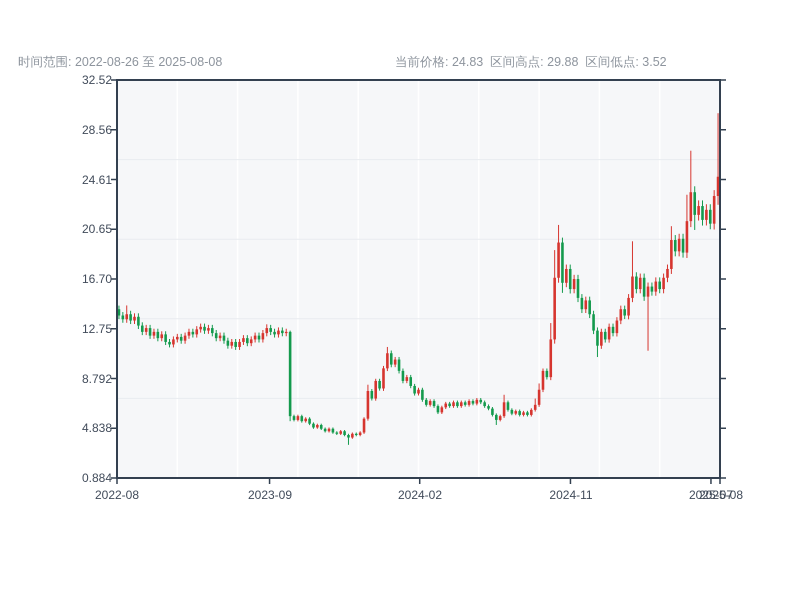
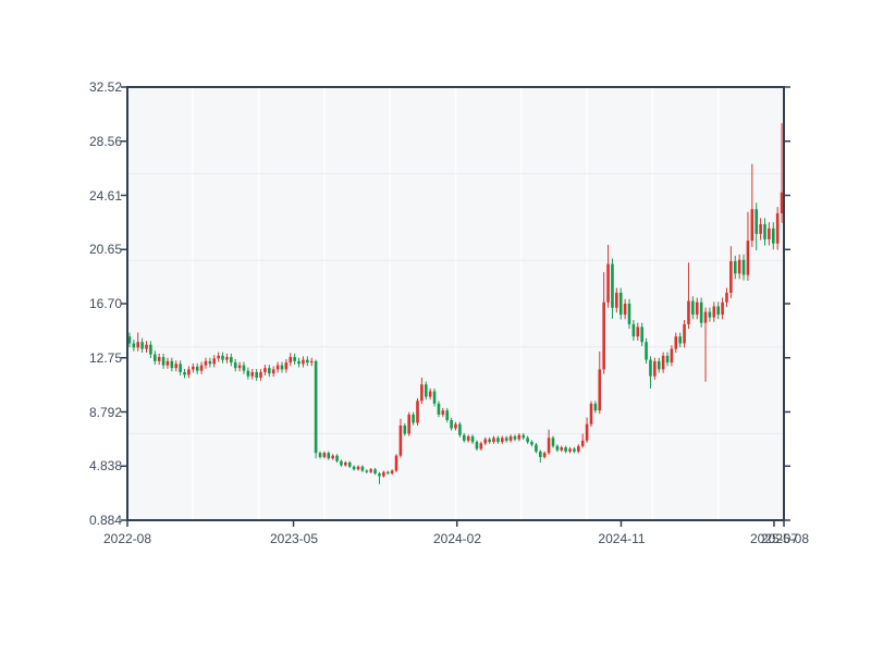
- 时间范围: 2022-08-26 至 2025-08-08
- 当前价格: 24.83 区间高点: 29.88 区间低点: 3.52
  32.52
  28.56
  24.61
  20.65
  16.70
  12.75
  8.792
  4.838
  0.884
  2022-08
- 2023-09
+ 2023-05
  2024-02
  2024-11
  2025-07
  2025-08
